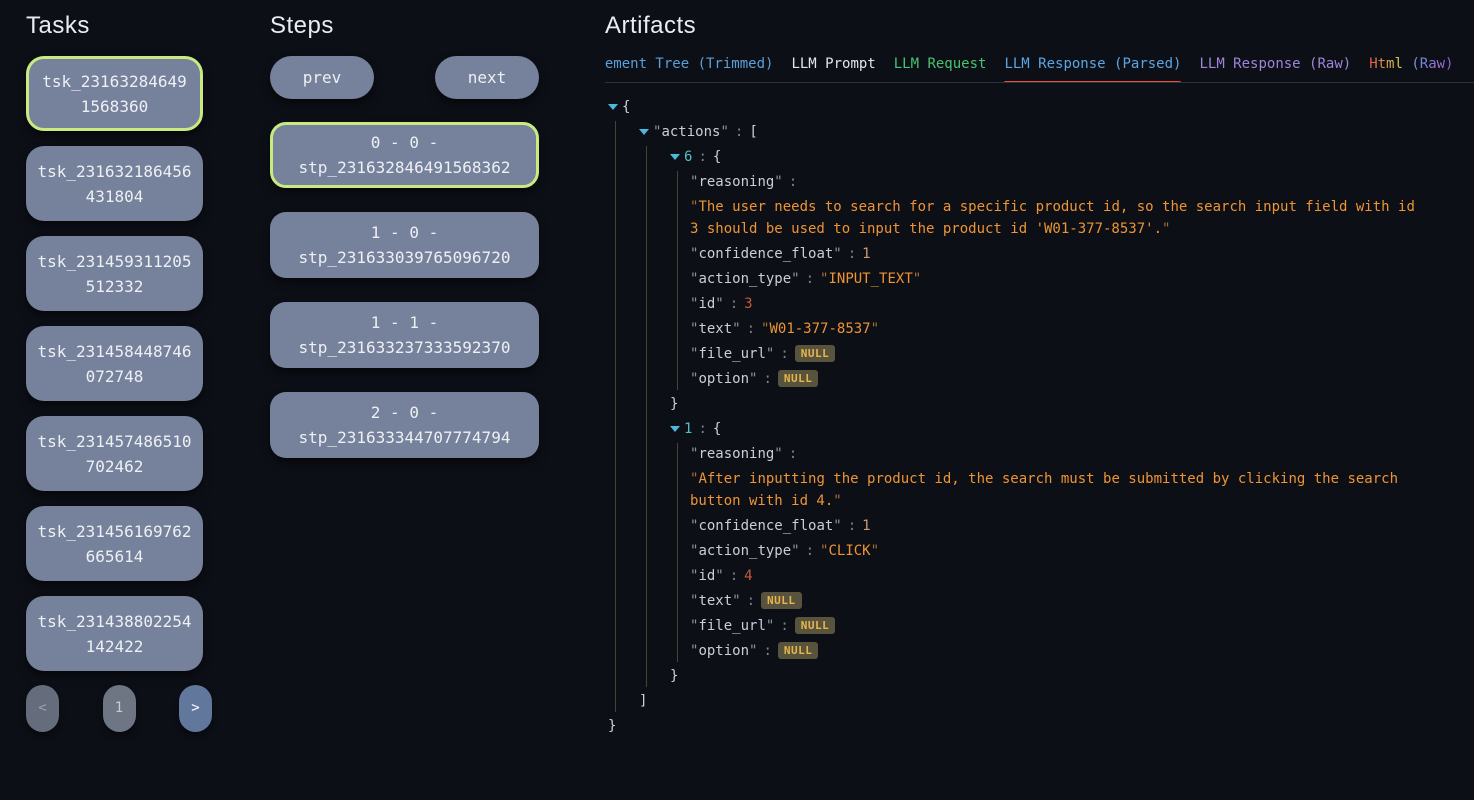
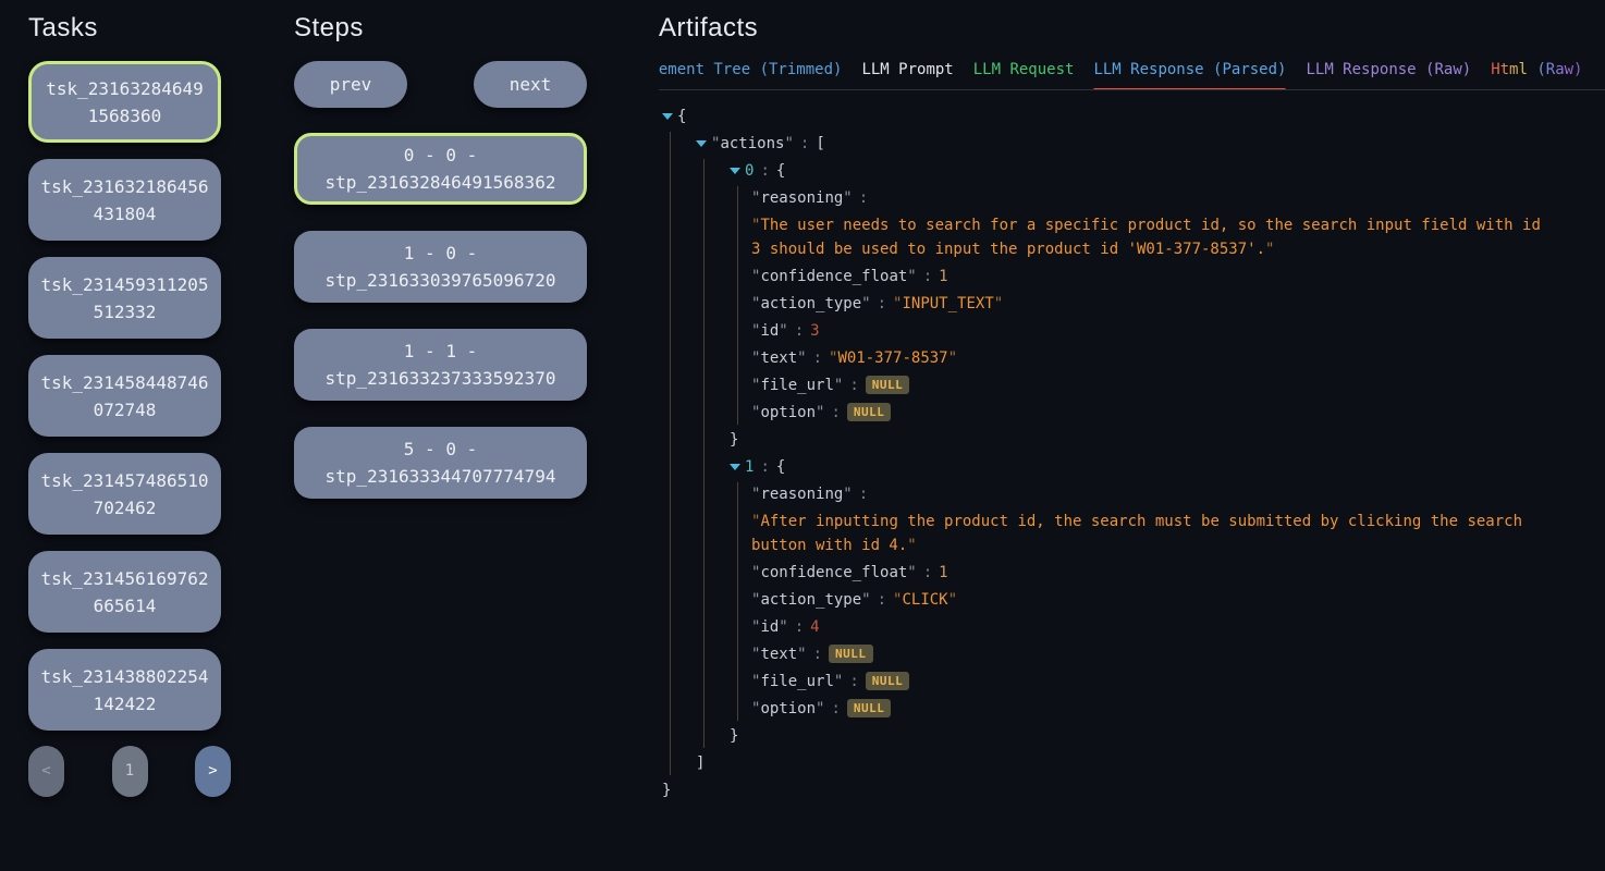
  Tasks
  tsk_231632846491568360
  tsk_231632186456431804
  tsk_231459311205512332
  tsk_231458448746072748
  tsk_231457486510702462
  tsk_231456169762665614
  tsk_231438802254142422
  <
  1
  >
  Steps
  prev
  next
  0 - 0 - stp_231632846491568362
  1 - 0 - stp_231633039765096720
  1 - 1 - stp_231633237333592370
- 2 - 0 - stp_231633344707774794
+ 5 - 0 - stp_231633344707774794
  Artifacts
  ement Tree (Trimmed)
  LLM Prompt
  LLM Request
  LLM Response (Parsed)
  LLM Response (Raw)
  Html (Raw)
  {
  actions : [
- 6 : {
+ 0 : {
  reasoning :
  The user needs to search for a specific product id, so the search input field with id 3 should be used to input the product id 'W01-377-8537'.
  confidence_float : 1
  action_type : INPUT_TEXT
  id : 3
  text : W01-377-8537
  file_url : NULL
  option : NULL
  }
  1 : {
  reasoning :
  After inputting the product id, the search must be submitted by clicking the search button with id 4.
  confidence_float : 1
  action_type : CLICK
  id : 4
  text : NULL
  file_url : NULL
  option : NULL
  }
  ]
  }
